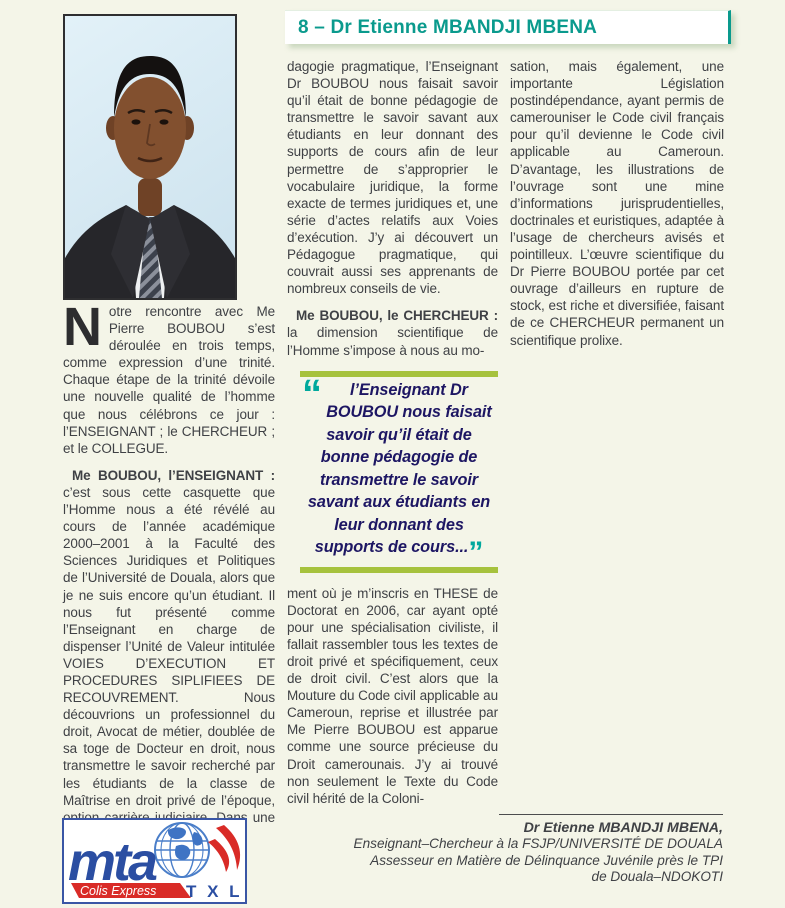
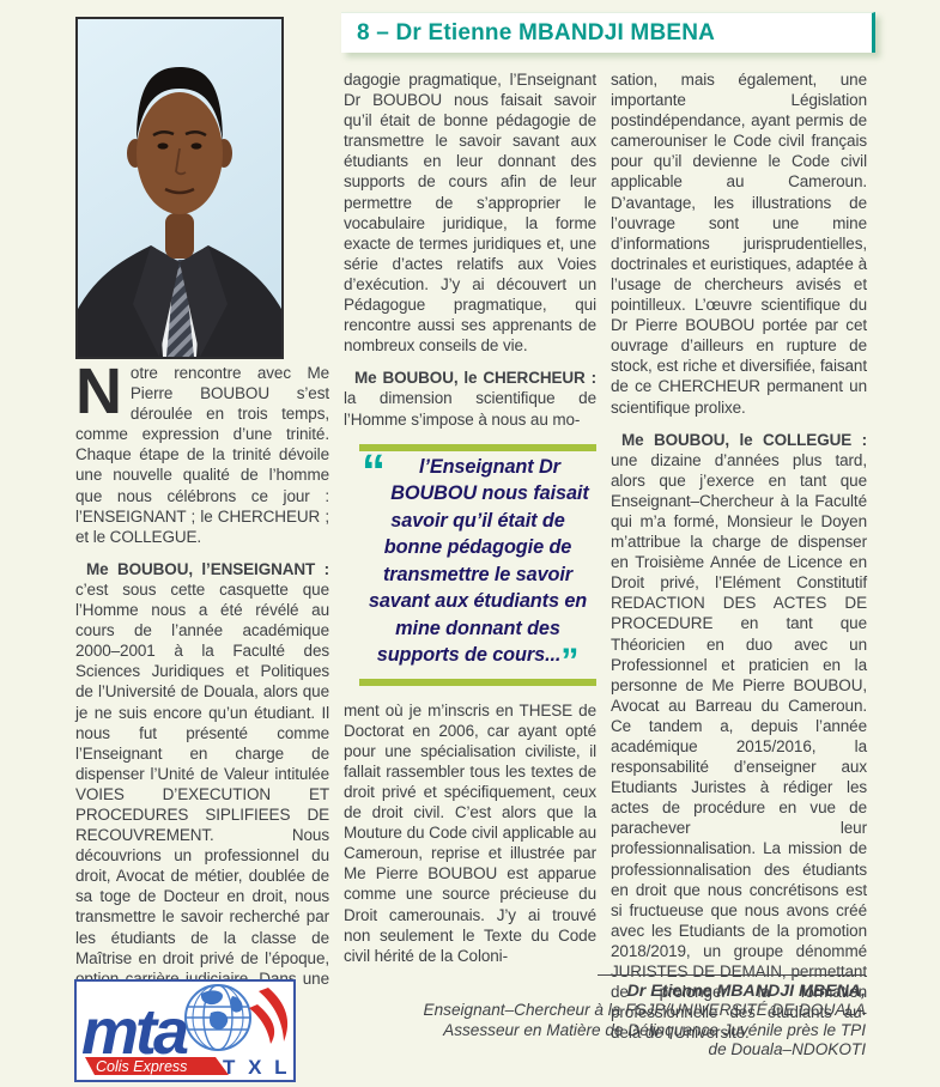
  8 – Dr Etienne MBANDJI MBENA
  N
  otre rencontre avec Me Pierre BOUBOU s’est déroulée en trois temps, comme expression d’une trinité. Chaque étape de la trinité dévoile une nouvelle qualité de l’homme que nous célébrons ce jour : l’ENSEIGNANT ; le CHERCHEUR ; et le COLLEGUE.
  Me BOUBOU, l’ENSEIGNANT : c’est sous cette casquette que l’Homme nous a été révélé au cours de l’année académique 2000–2001 à la Faculté des Sciences Juridiques et Politiques de l’Université de Douala, alors que je ne suis encore qu’un étudiant. Il nous fut présenté comme l’Enseignant en charge de dispenser l’Unité de Valeur intitulée VOIES D’EXECUTION ET PROCEDURES SIPLIFIEES DE RECOUVREMENT. Nous découvrions un professionnel du droit, Avocat de métier, doublée de sa toge de Docteur en droit, nous transmettre le savoir recherché par les étudiants de la classe de Maîtrise en droit privé de l’époque, une
- dagogie pragmatique, l’Enseignant Dr BOUBOU nous faisait savoir qu’il était de bonne pédagogie de transmettre le savoir savant aux étudiants en leur donnant des supports de cours afin de leur permettre de s’approprier le vocabulaire juridique, la forme exacte de termes juridiques et, une série d’actes relatifs aux Voies d’exécution. J’y ai découvert un Pédagogue pragmatique, qui couvrait aussi ses apprenants de nombreux conseils de vie.
+ dagogie pragmatique, l’Enseignant Dr BOUBOU nous faisait savoir qu’il était de bonne pédagogie de transmettre le savoir savant aux étudiants en leur donnant des supports de cours afin de leur permettre de s’approprier le vocabulaire juridique, la forme exacte de termes juridiques et, une série d’actes relatifs aux Voies d’exécution. J’y ai découvert un Pédagogue pragmatique, qui rencontre aussi ses apprenants de nombreux conseils de vie.
  Me BOUBOU, le CHERCHEUR : la dimension scientifique de l’Homme s’impose à nous au mo-
  “
- l’Enseignant Dr BOUBOU nous faisait savoir qu’il était de bonne pédagogie de transmettre le savoir savant aux étudiants en leur donnant des supports de cours...”
+ l’Enseignant Dr BOUBOU nous faisait savoir qu’il était de bonne pédagogie de transmettre le savoir savant aux étudiants en mine donnant des supports de cours...”
  ment où je m’inscris en THESE de Doctorat en 2006, car ayant opté pour une spécialisation civiliste, il fallait rassembler tous les textes de droit privé et spécifiquement, ceux de droit civil. C’est alors que la Mouture du Code civil applicable au Cameroun, reprise et illustrée par Me Pierre BOUBOU est apparue comme une source précieuse du Droit camerounais. J’y ai trouvé non seulement le Texte du Code civil hérité de la Coloni-
  sation, mais également, une importante Législation postindépendance, ayant permis de camerouniser le Code civil français pour qu’il devienne le Code civil applicable au Cameroun. D’avantage, les illustrations de l’ouvrage sont une mine d’informations jurisprudentielles, doctrinales et euristiques, adaptée à l’usage de chercheurs avisés et pointilleux. L’œuvre scientifique du Dr Pierre BOUBOU portée par cet ouvrage d’ailleurs en rupture de stock, est riche et diversifiée, faisant de ce CHERCHEUR permanent un scientifique prolixe.
+ Me BOUBOU, le COLLEGUE : une dizaine d’années plus tard, alors que j’exerce en tant que Enseignant–Chercheur à la Faculté qui m’a formé, Monsieur le Doyen m’attribue la charge de dispenser en Troisième Année de Licence en Droit privé, l’Elément Constitutif REDACTION DES ACTES DE PROCEDURE en tant que Théoricien en duo avec un Professionnel et praticien en la personne de Me Pierre BOUBOU, Avocat au Barreau du Cameroun. Ce tandem a, depuis l’année académique 2015/2016, la responsabilité d’enseigner aux Etudiants Juristes à rédiger les actes de procédure en vue de parachever leur professionnalisation. La mission de professionnalisation des étudiants en droit que nous concrétisons est si fructueuse que nous avons créé avec les Etudiants de la promotion 2018/2019, un groupe dénommé JURISTES DE DEMAIN, permettant de prolonger la formation professionnelle des étudiants au-delà de l’Université.
  Dr Etienne MBANDJI MBENA,
  Enseignant–Chercheur à la FSJP/UNIVERSITÉ DE DOUALA
  Assesseur en Matière de Délinquance Juvénile près le TPI
  de Douala–NDOKOTI
  mta
  Colis Express
  T X L
